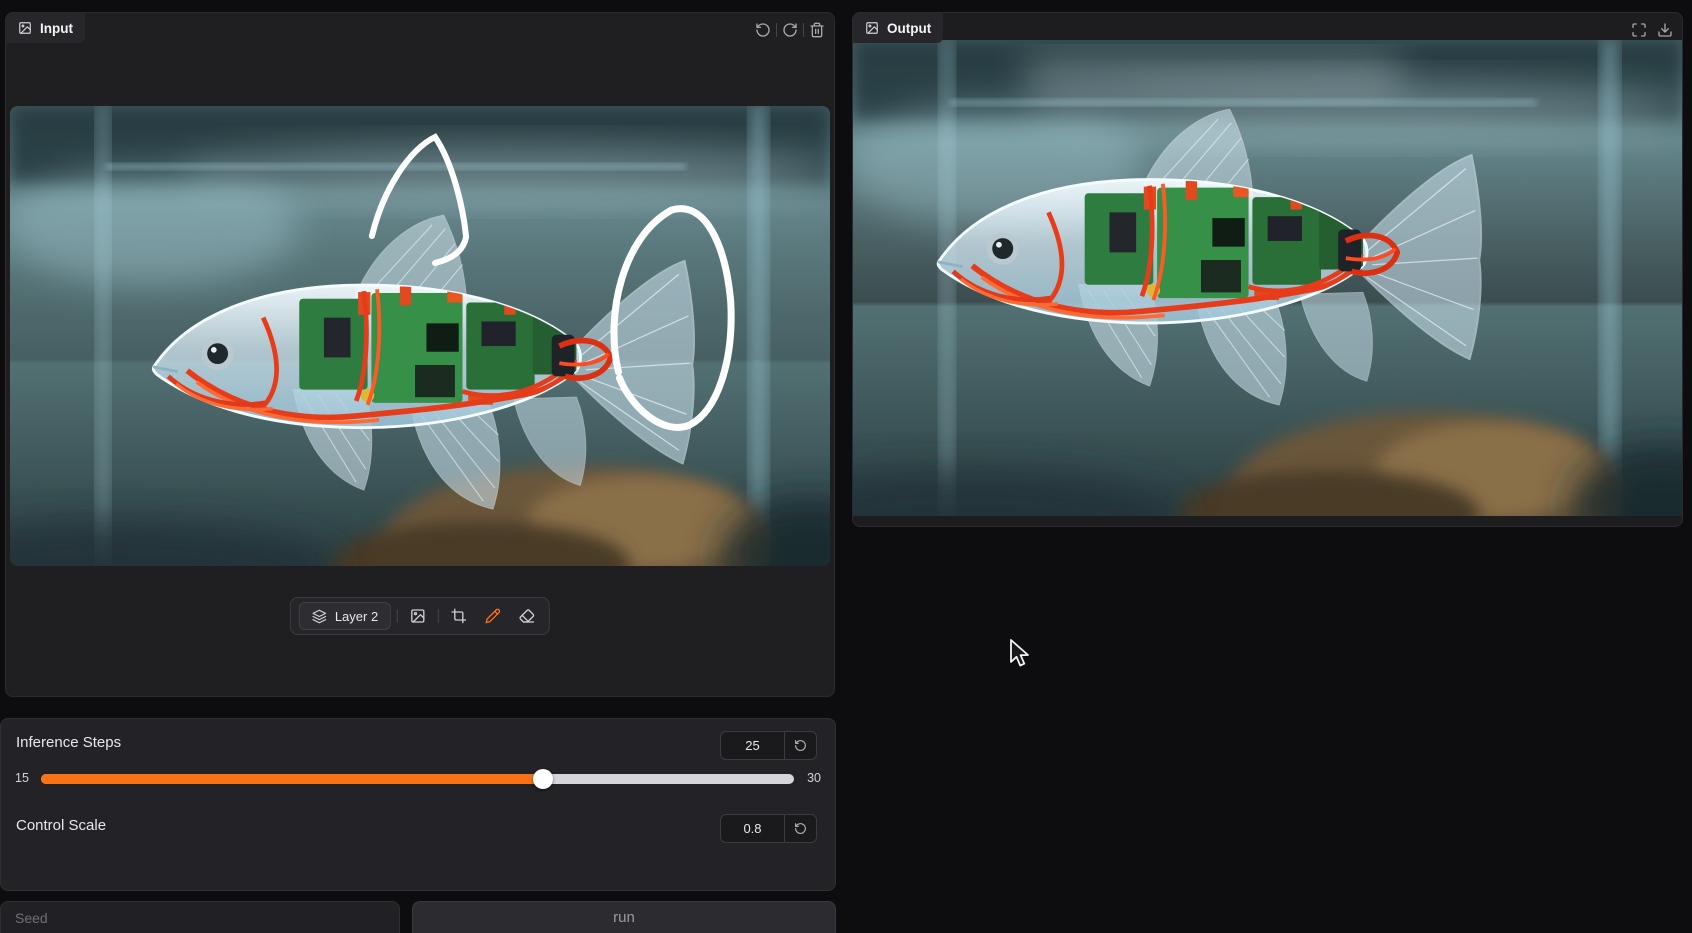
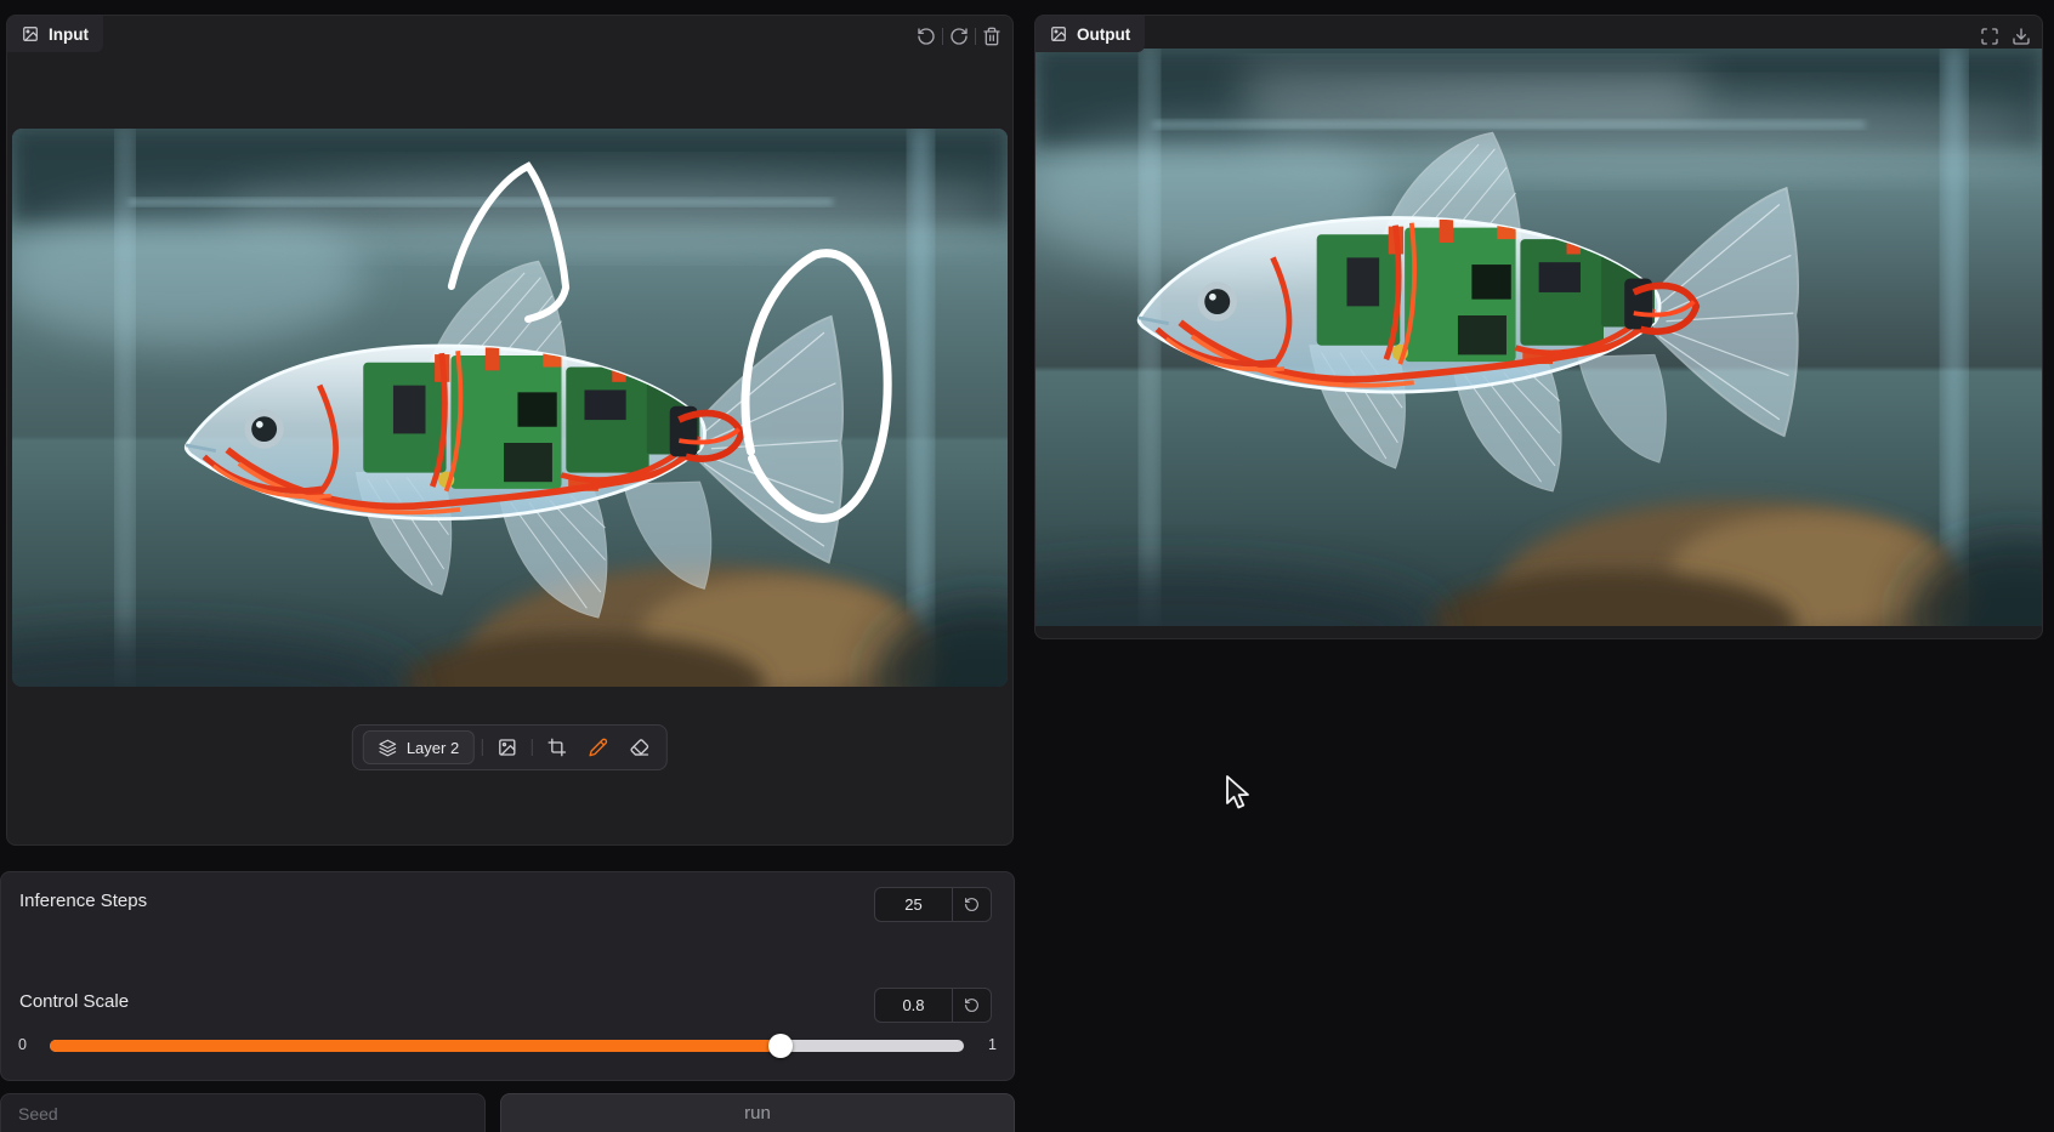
  Input
  Layer 2
  Inference Steps
  25
- 15
- 30
  Control Scale
  0.8
+ 0
+ 1
  Seed
  run
  Output
